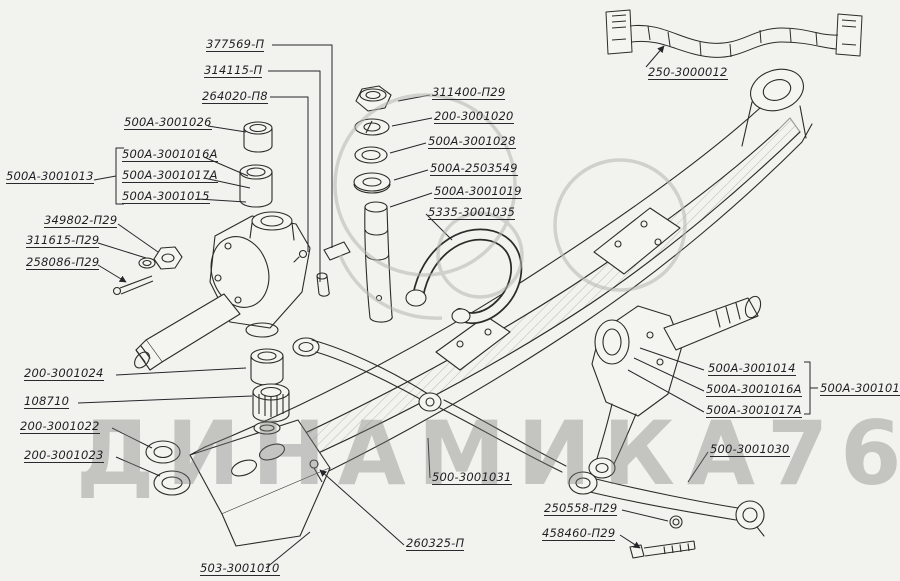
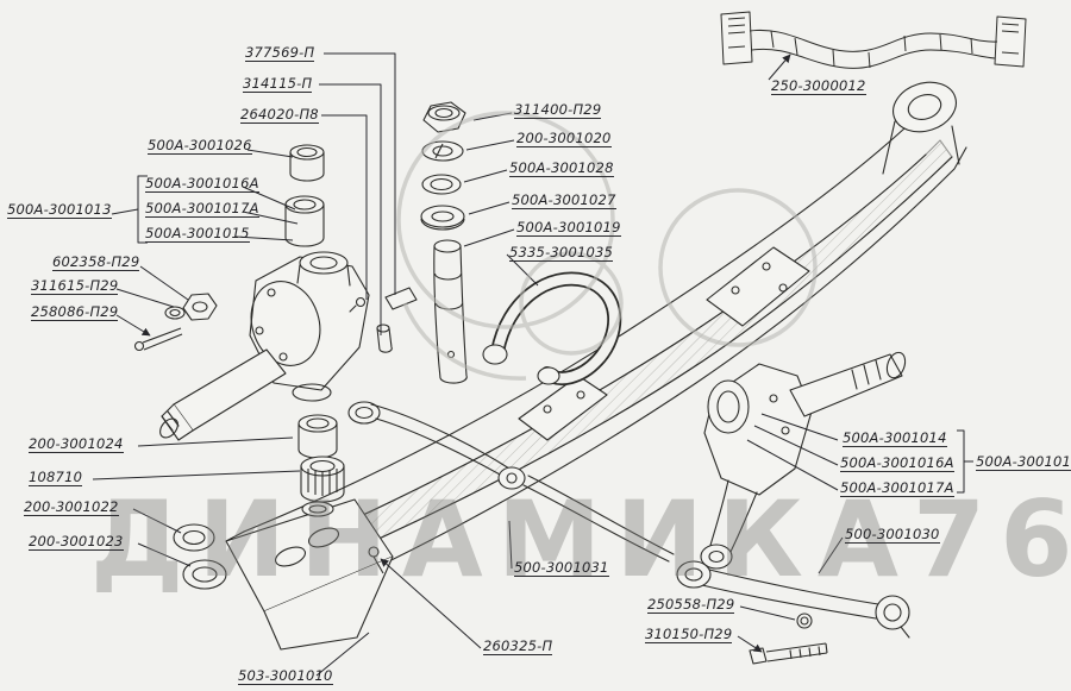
  ДИНАМИКА76
  377569-П
  314115-П
  264020-П8
  500А-3001026
  500А-3001013
  500А-3001016А
  500А-3001017А
  500А-3001015
- 349802-П29
+ 602358-П29
  311615-П29
  258086-П29
  311400-П29
  200-3001020
  500А-3001028
- 500А-2503549
+ 500А-3001027
  500А-3001019
  5335-3001035
  250-3000012
  200-3001024
  108710
  200-3001022
  200-3001023
  503-3001010
  260325-П
  500-3001031
  500А-3001014
  500А-3001016А
  500А-3001017А
  500А-300101
  500-3001030
  250558-П29
- 458460-П29
+ 310150-П29
